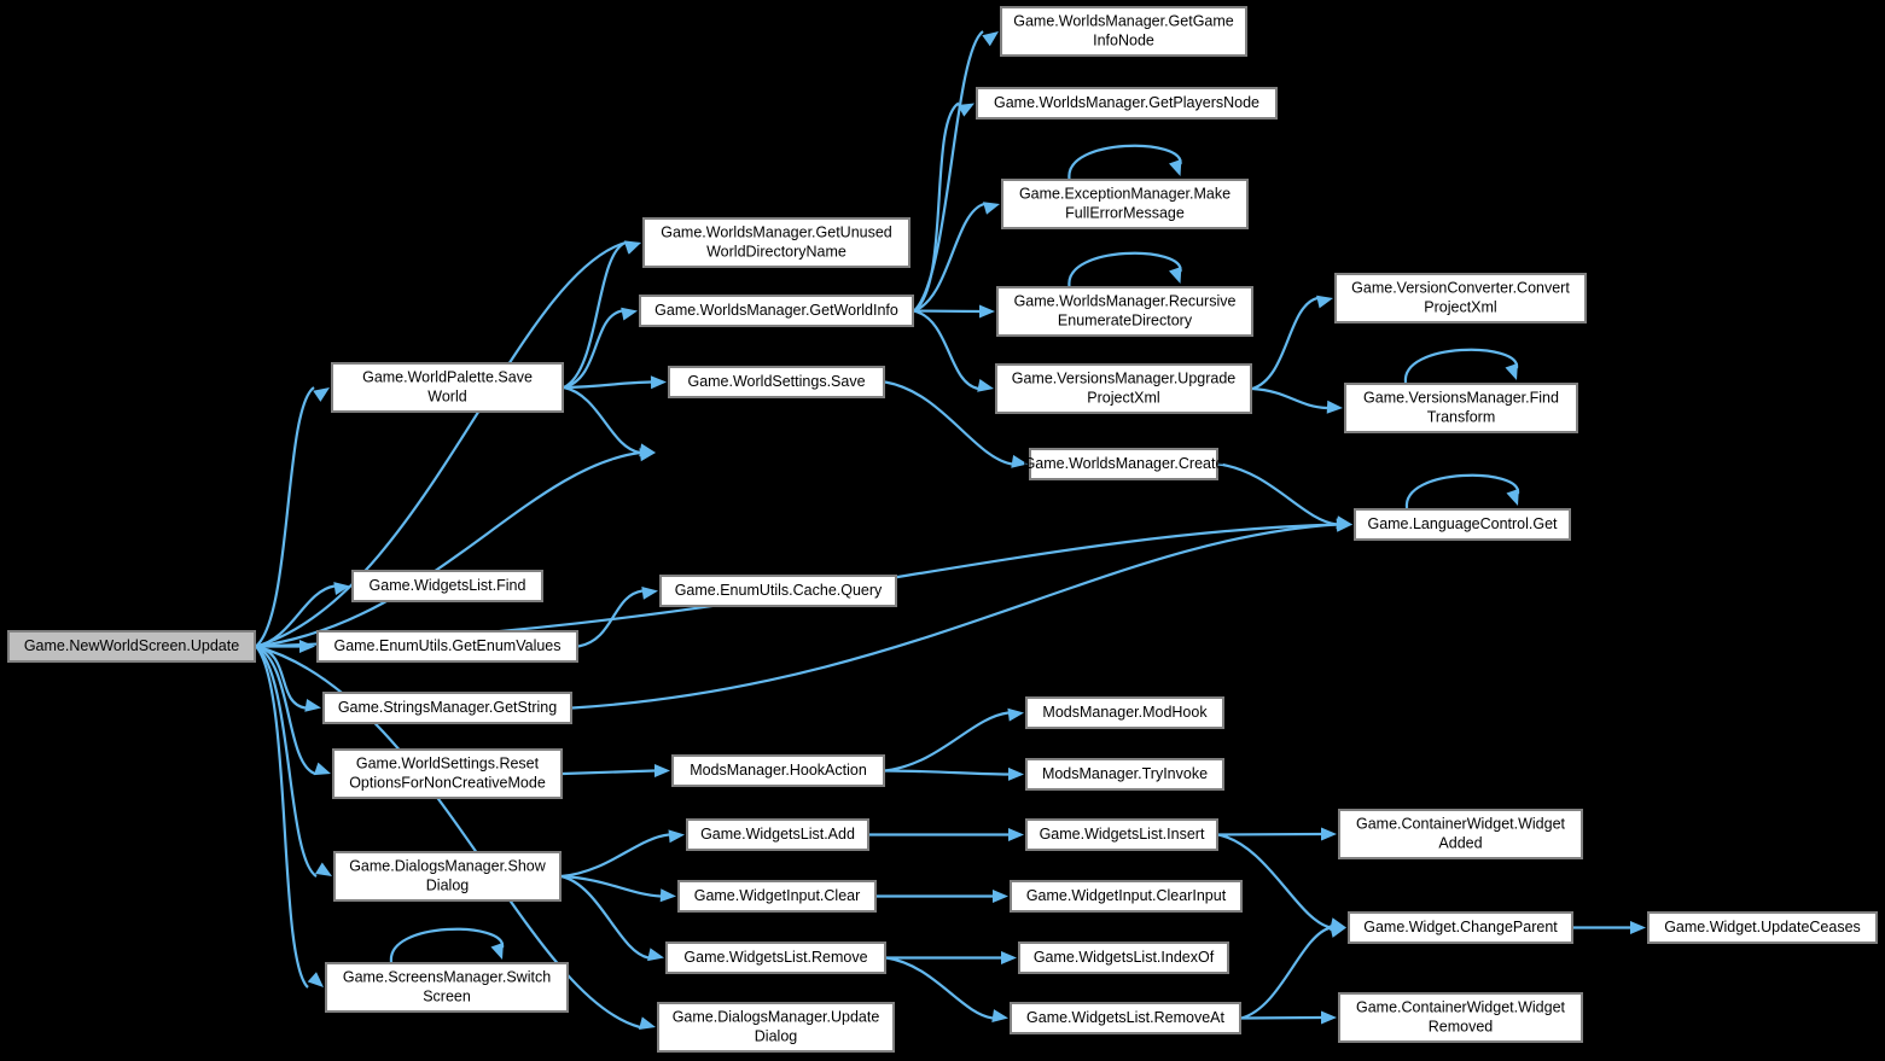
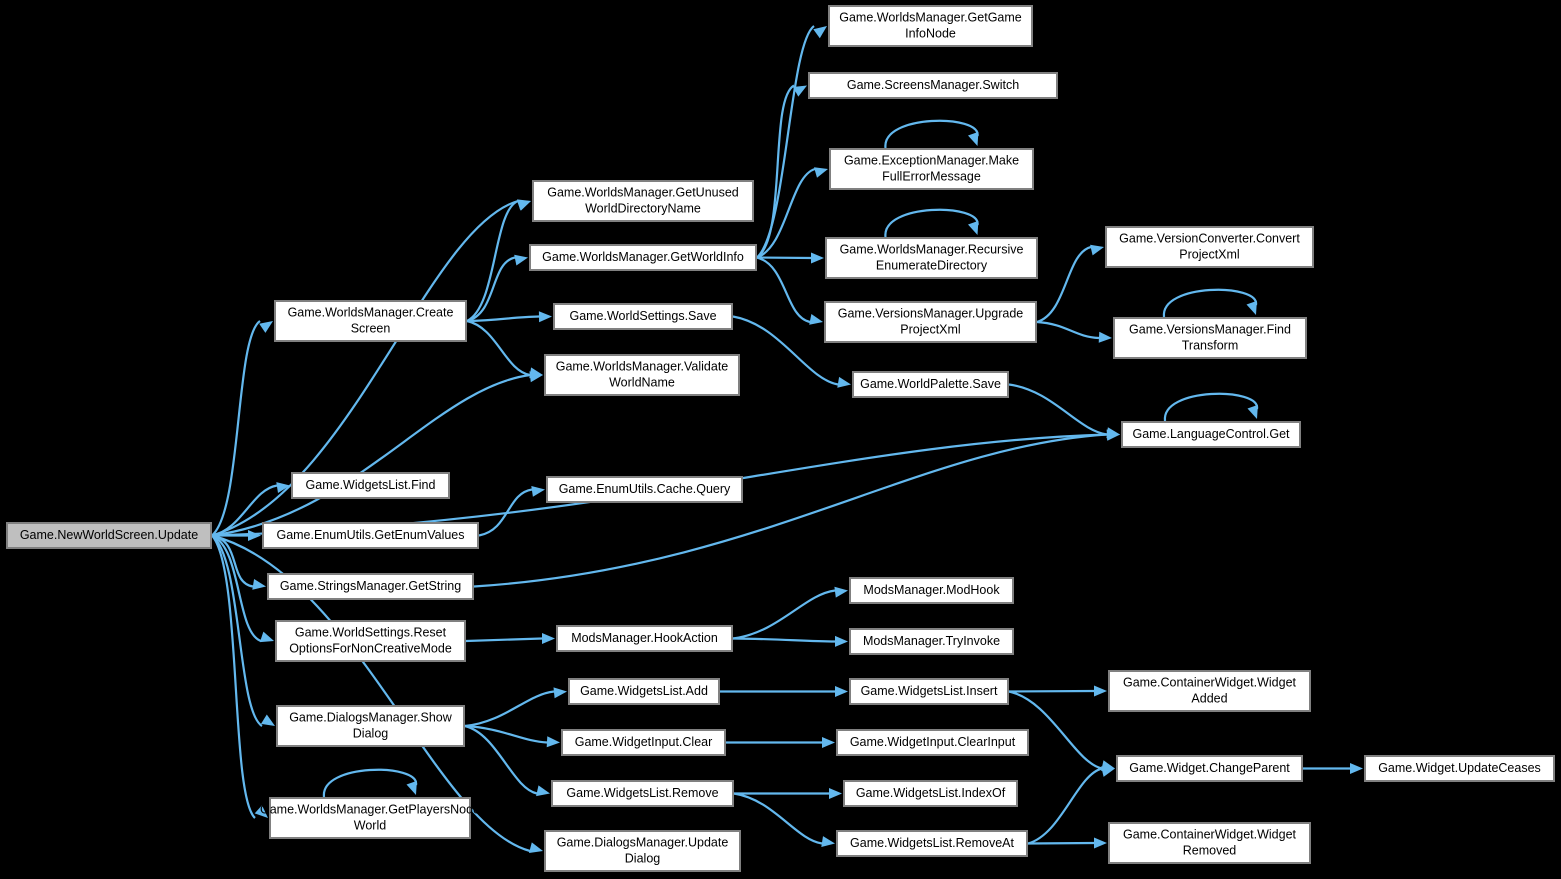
  Game.NewWorldScreen.Update
- Game.WorldPalette.Save
+ Game.WorldsManager.Create
- World
+ Screen
  Game.WorldsManager.GetUnused
  WorldDirectoryName
  Game.WorldsManager.GetWorldInfo
  Game.WorldSettings.Save
+ Game.WorldsManager.Validate
+ WorldName
  Game.WorldsManager.GetGame
  InfoNode
- Game.WorldsManager.GetPlayersNode
+ Game.ScreensManager.Switch
  Game.ExceptionManager.Make
  FullErrorMessage
  Game.WorldsManager.Recursive
  EnumerateDirectory
  Game.VersionsManager.Upgrade
  ProjectXml
  Game.VersionConverter.Convert
  ProjectXml
  Game.VersionsManager.Find
  Transform
- Game.WorldsManager.Create
+ Game.WorldPalette.Save
  Game.LanguageControl.Get
  Game.WidgetsList.Find
  Game.EnumUtils.Cache.Query
  Game.EnumUtils.GetEnumValues
  Game.StringsManager.GetString
  Game.WorldSettings.Reset
  OptionsForNonCreativeMode
  ModsManager.HookAction
  ModsManager.ModHook
  ModsManager.TryInvoke
  Game.DialogsManager.Show
  Dialog
  Game.WidgetsList.Add
  Game.WidgetsList.Insert
  Game.ContainerWidget.Widget
  Added
  Game.WidgetInput.Clear
  Game.WidgetInput.ClearInput
  Game.Widget.ChangeParent
  Game.Widget.UpdateCeases
- Game.ScreensManager.Switch
+ Game.WorldsManager.GetPlayersNode
- Screen
+ World
  Game.WidgetsList.Remove
  Game.WidgetsList.IndexOf
  Game.DialogsManager.Update
  Dialog
  Game.WidgetsList.RemoveAt
  Game.ContainerWidget.Widget
  Removed
